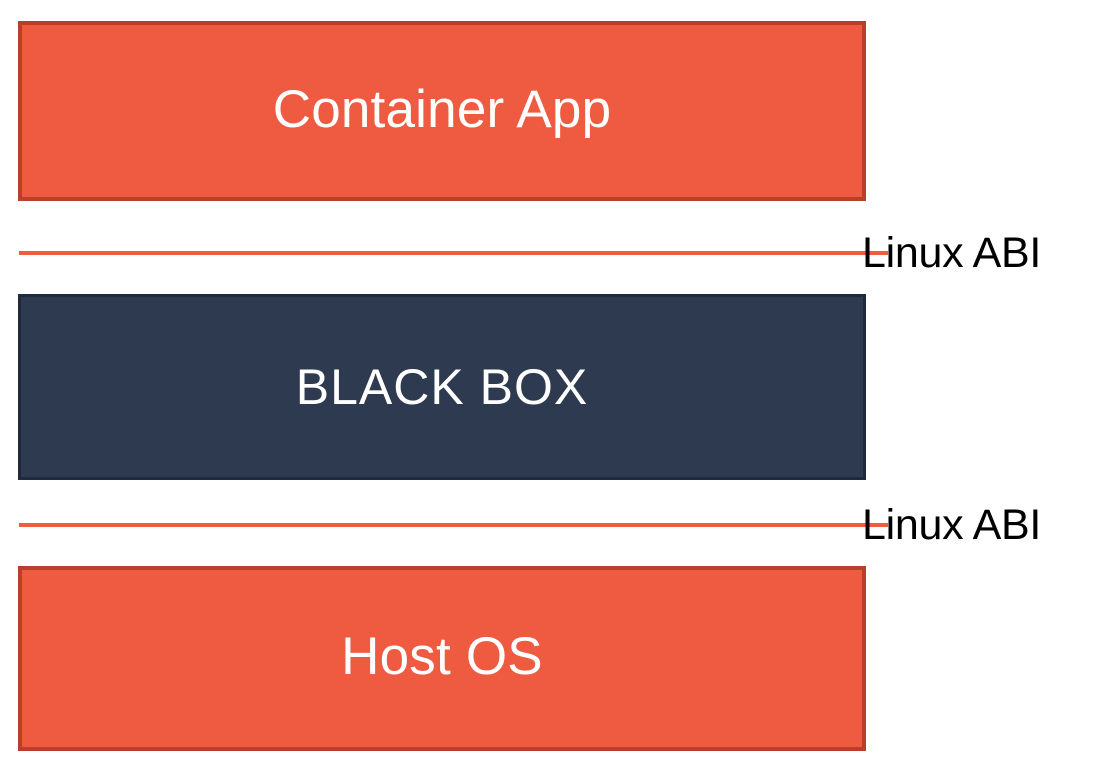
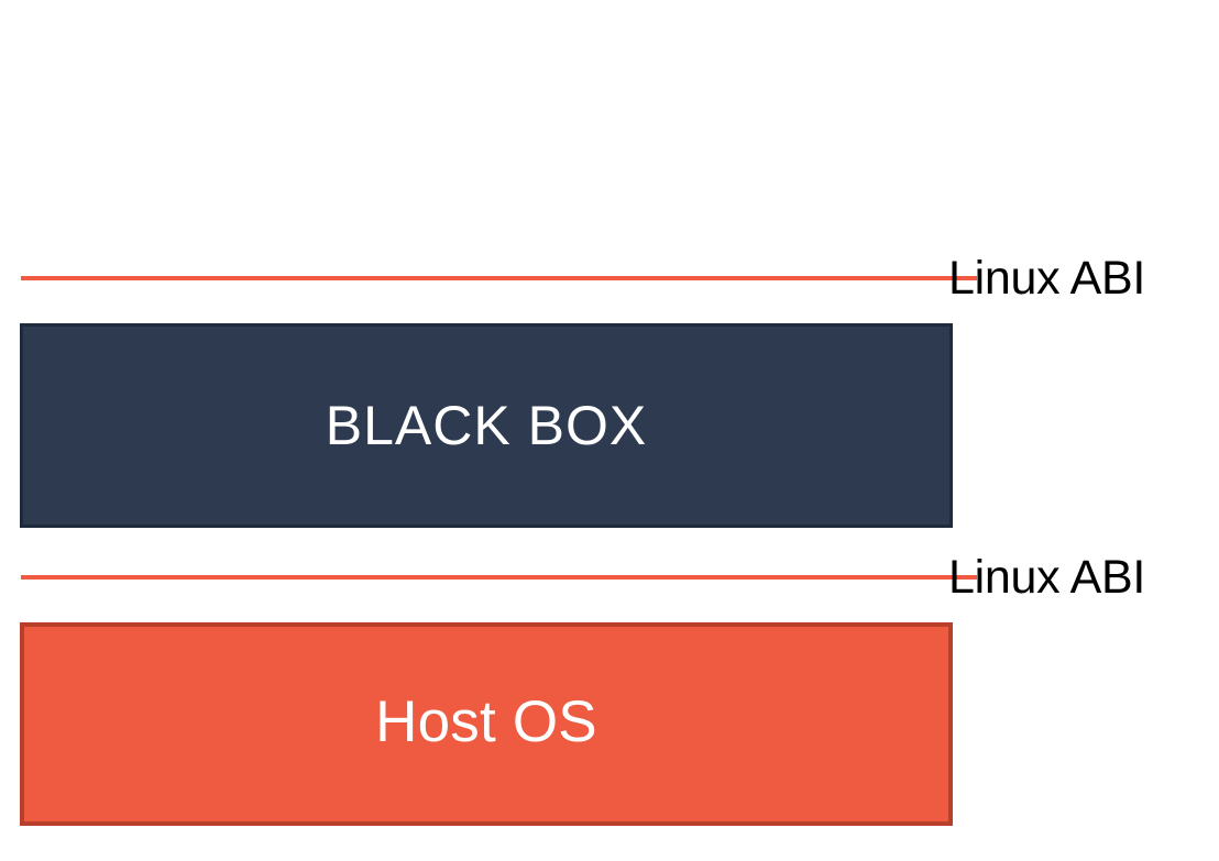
- Container App
  Linux ABI
  BLACK BOX
  Linux ABI
  Host OS
